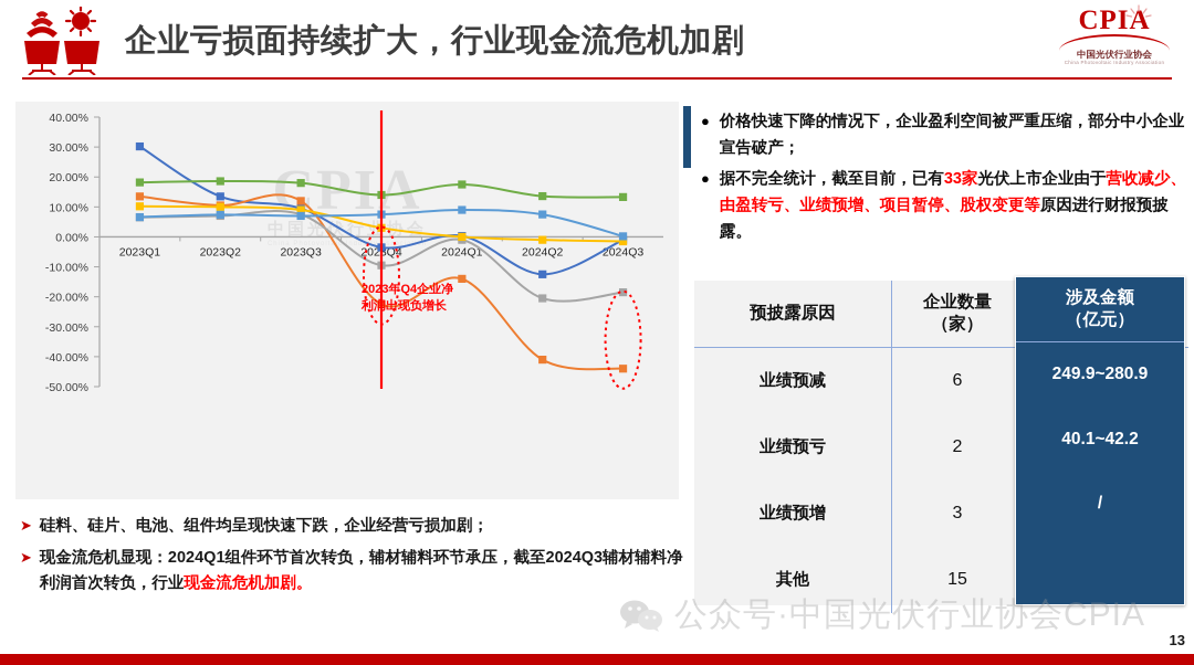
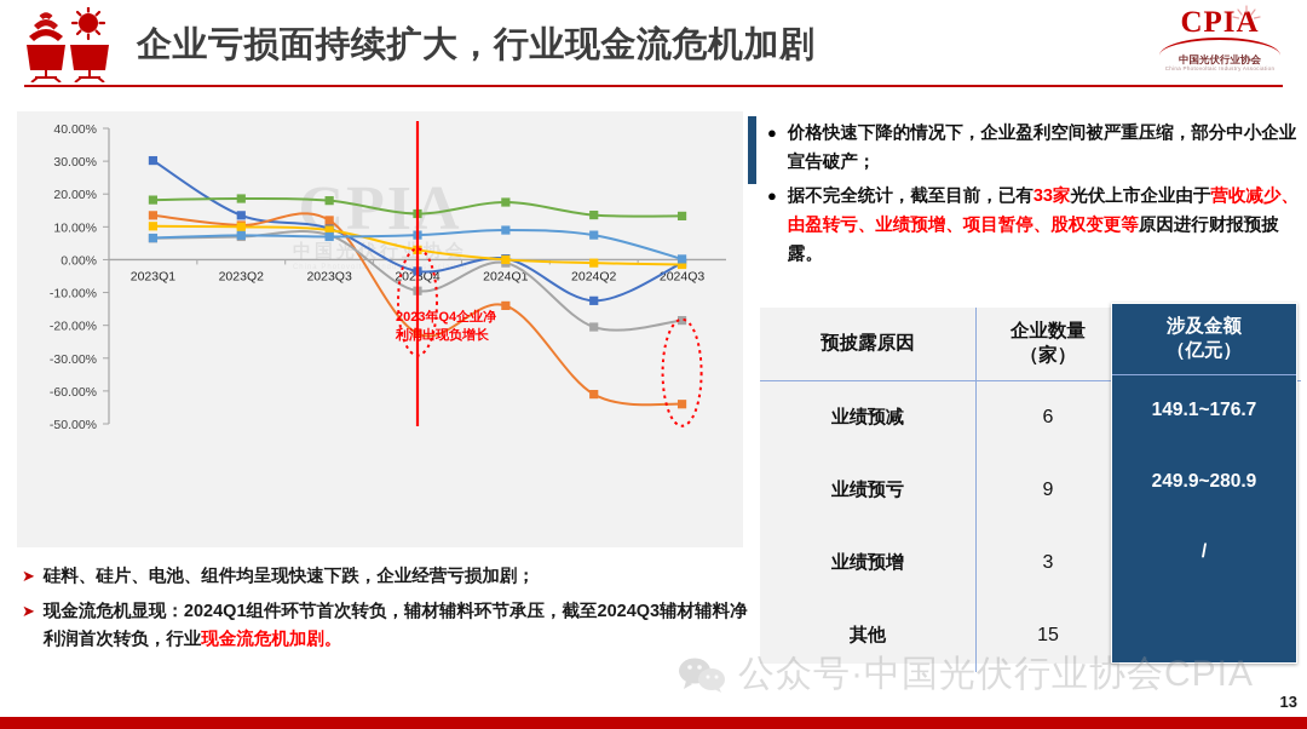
  企业亏损面持续扩大，行业现金流危机加剧
  CPIA
  中国光伏行业协会
  CPIA
  中国光伏行会
  40.00%
  30.00%
  20.00%
  10.00%
  0.00%
  -10.00%
  -20.00%
  -30.00%
- -40.00%
+ -60.00%
  -50.00%
  2023Q1
  2023Q2
  2023Q3
  2023Q4
  2024Q1
  2024Q2
  2024Q3
  2023年Q4企业净
  利润出现负增长
  ➤
  硅料、硅片、电池、组件均呈现快速下跌，企业经营亏损加剧；
  ➤
  现金流危机显现：2024Q1组件环节首次转负，辅材辅料环节承压，截至2024Q3辅材辅料净利润首次转负，行业现金流危机加剧。
  ●
  价格快速下降的情况下，企业盈利空间被严重压缩，部分中小企业宣告破产；
  ●
  据不完全统计，截至目前，已有33家光伏上市企业由于营收减少、由盈转亏、业绩预增、项目暂停、股权变更等原因进行财报预披露。
  预披露原因	企业数量 （家）
  业绩预减	6
- 业绩预亏	2
+ 业绩预亏	9
  业绩预增	3
  其他	15
  涉及金额
  （亿元）
+ 149.1~176.7
  249.9~280.9
- 40.1~42.2
  /
  公众号·中国光伏行业协会CPIA
  13
